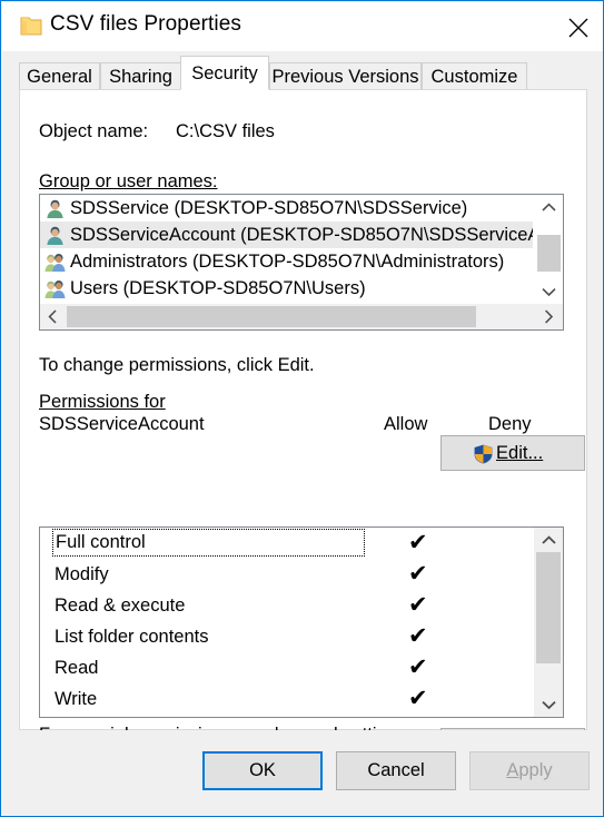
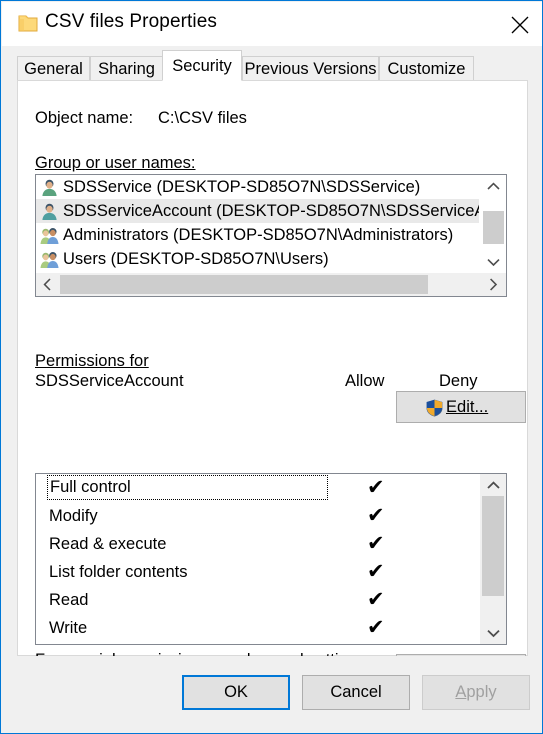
  CSV files Properties
  General
  Sharing
  Security
  Previous Versions
  Customize
  Object name:
  C:\CSV files
  Group or user names:
  SDSService (DESKTOP-SD85O7N\SDSService)
  SDSServiceAccount (DESKTOP-SD85O7N\SDSService
  Administrators (DESKTOP-SD85O7N\Administrators)
  Users (DESKTOP-SD85O7N\Users)
- To change permissions, click Edit.
  Edit...
  Permissions for
  SDSServiceAccount
  Allow
  Deny
  Full control
  ✔
  Modify
  ✔
  Read & execute
  ✔
  List folder contents
  ✔
  Read
  ✔
  Write
  ✔
  OK
  Cancel
  Apply
